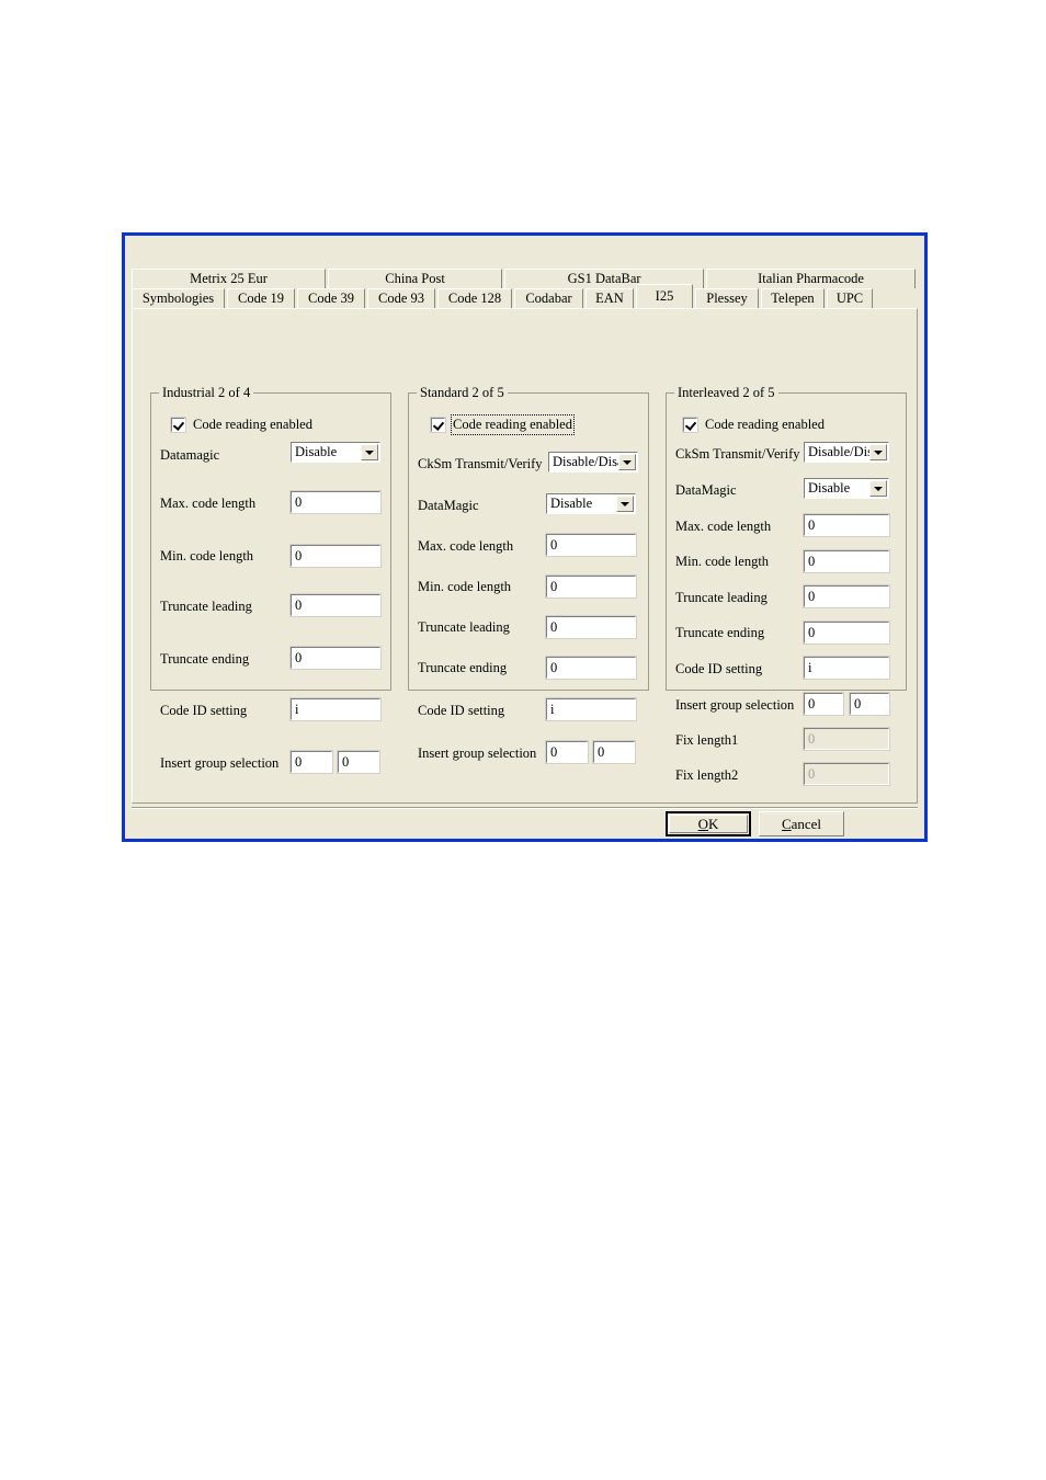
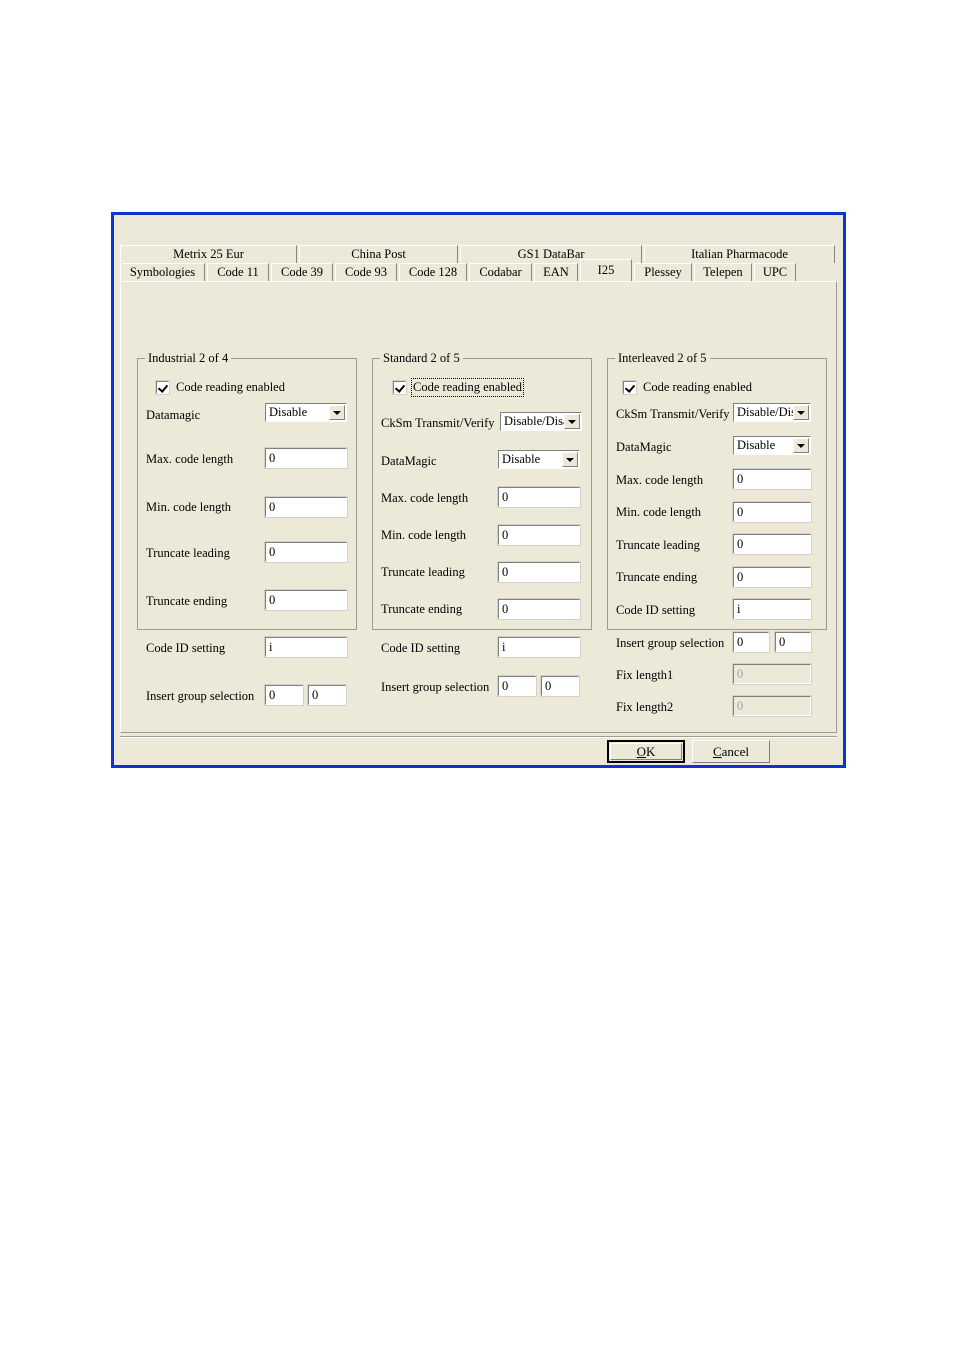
  Metrix 25 Eur
  China Post
  GS1 DataBar
  Italian Pharmacode
  Symbologies
- Code 19
+ Code 11
  Code 39
  Code 93
  Code 128
  Codabar
  EAN
  I25
  Plessey
  Telepen
  UPC
  Industrial 2 of 4
  Code reading enabled
  Datamagic
  Disable
  Max. code length
  0
  Min. code length
  0
  Truncate leading
  0
  Truncate ending
  0
  Code ID setting
  i
  Insert group selection
  0
  0
  Standard 2 of 5
  Code reading enabled
  CkSm Transmit/Verify
  Disable/Dis
  DataMagic
  Disable
  Max. code length
  0
  Min. code length
  0
  Truncate leading
  0
  Truncate ending
  0
  Code ID setting
  i
  Insert group selection
  0
  0
  Interleaved 2 of 5
  Code reading enabled
  CkSm Transmit/Verify
  Disable/Di
  DataMagic
  Disable
  Max. code length
  0
  Min. code length
  0
  Truncate leading
  0
  Truncate ending
  0
  Code ID setting
  i
  Insert group selection
  0
  0
  Fix length1
  0
  Fix length2
  0
  OK
  Cancel
